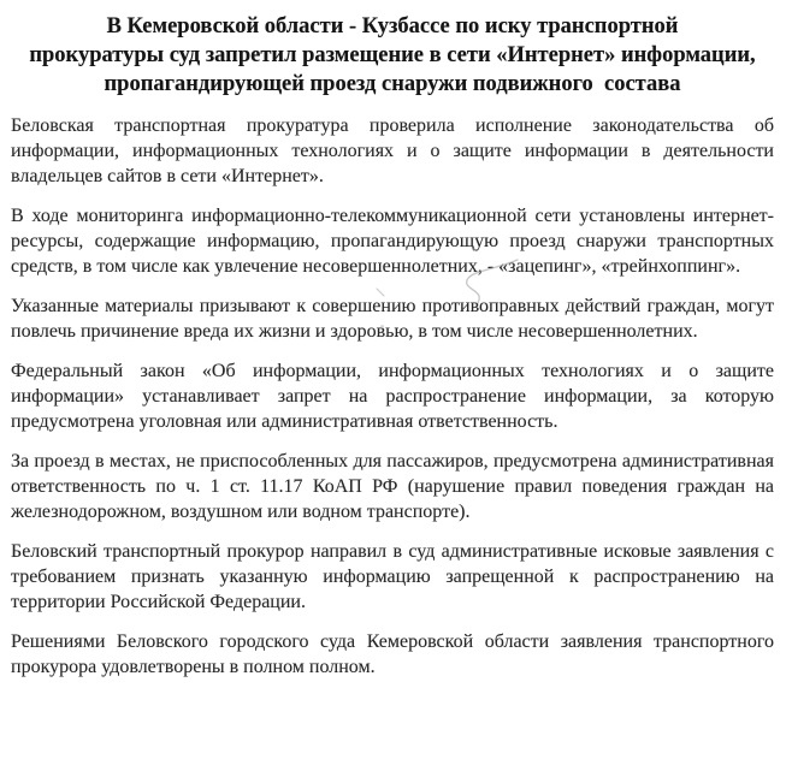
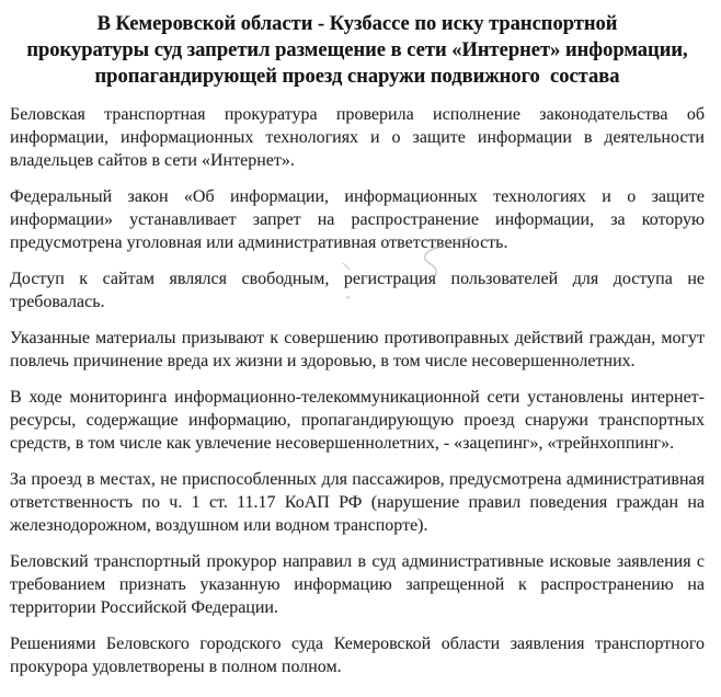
  В Кемеровской области - Кузбассе по иску транспортной
  прокуратуры суд запретил размещение в сети «Интернет» информации,
  пропагандирующей проезд снаружи подвижного состава
  Беловская транспортная прокуратура проверила исполнение законодательства об информации, информационных технологиях и о защите информации в деятельности владельцев сайтов в сети «Интернет».
- В ходе мониторинга информационно-телекоммуникационной сети установлены интернет-ресурсы, содержащие информацию, пропагандирующую проезд снаружи транспортных средств, в том числе как увлечение несовершеннолетних, - «зацепинг», «трейнхоппинг».
+ Федеральный закон «Об информации, информационных технологиях и о защите информации» устанавливает запрет на распространение информации, за которую предусмотрена уголовная или административная ответственность.
+ Доступ к сайтам являлся свободным, регистрация пользователей для доступа не требовалась.
  Указанные материалы призывают к совершению противоправных действий граждан, могут повлечь причинение вреда их жизни и здоровью, в том числе несовершеннолетних.
- Федеральный закон «Об информации, информационных технологиях и о защите информации» устанавливает запрет на распространение информации, за которую предусмотрена уголовная или административная ответственность.
+ В ходе мониторинга информационно-телекоммуникационной сети установлены интернет-ресурсы, содержащие информацию, пропагандирующую проезд снаружи транспортных средств, в том числе как увлечение несовершеннолетних, - «зацепинг», «трейнхоппинг».
  За проезд в местах, не приспособленных для пассажиров, предусмотрена административная ответственность по ч. 1 ст. 11.17 КоАП РФ (нарушение правил поведения граждан на железнодорожном, воздушном или водном транспорте).
  Беловский транспортный прокурор направил в суд административные исковые заявления с требованием признать указанную информацию запрещенной к распространению на территории Российской Федерации.
  Решениями Беловского городского суда Кемеровской области заявления транспортного прокурора удовлетворены в полном полном.
